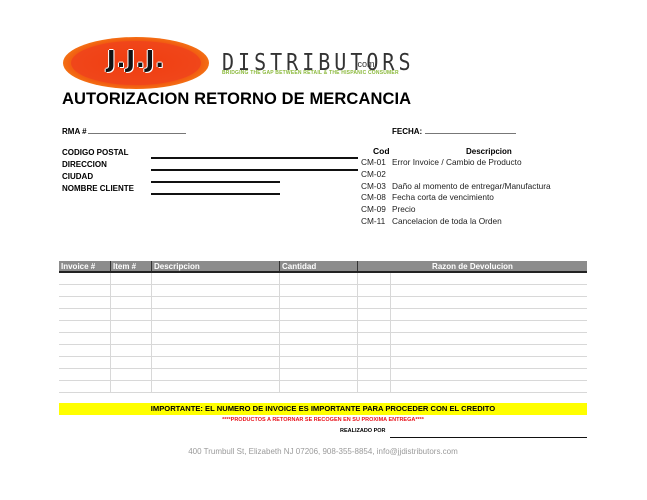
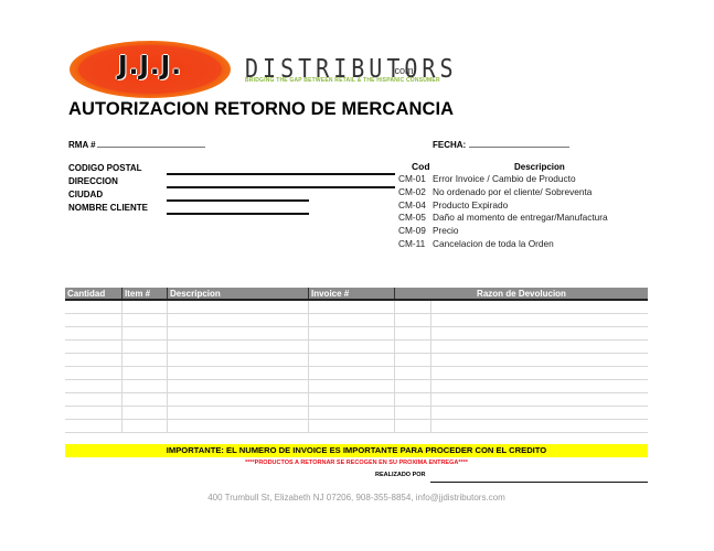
  J.J.J.
  DISTRIBUTORS
  .com
  AUTORIZACION RETORNO DE MERCANCIA
  RMA #
  FECHA:
  CODIGO POSTAL
  DIRECCION
  CIUDAD
  NOMBRE CLIENTE
  Cod
  Descripcion
  CM-01
  Error Invoice / Cambio de Producto
  CM-02
+ No ordenado por el cliente/ Sobreventa
+ CM-04
+ Producto Expirado
- CM-03
+ CM-05
  Daño al momento de entregar/Manufactura
- CM-08
- Fecha corta de vencimiento
  CM-09
  Precio
  CM-11
  Cancelacion de toda la Orden
- Invoice #
+ Cantidad
  Item #
  Descripcion
- Cantidad
+ Invoice #
  Razon de Devolucion
  IMPORTANTE: EL NUMERO DE INVOICE ES IMPORTANTE PARA PROCEDER CON EL CREDITO
  400 Trumbull St, Elizabeth NJ 07206, 908-355-8854, info@jjdistributors.com
